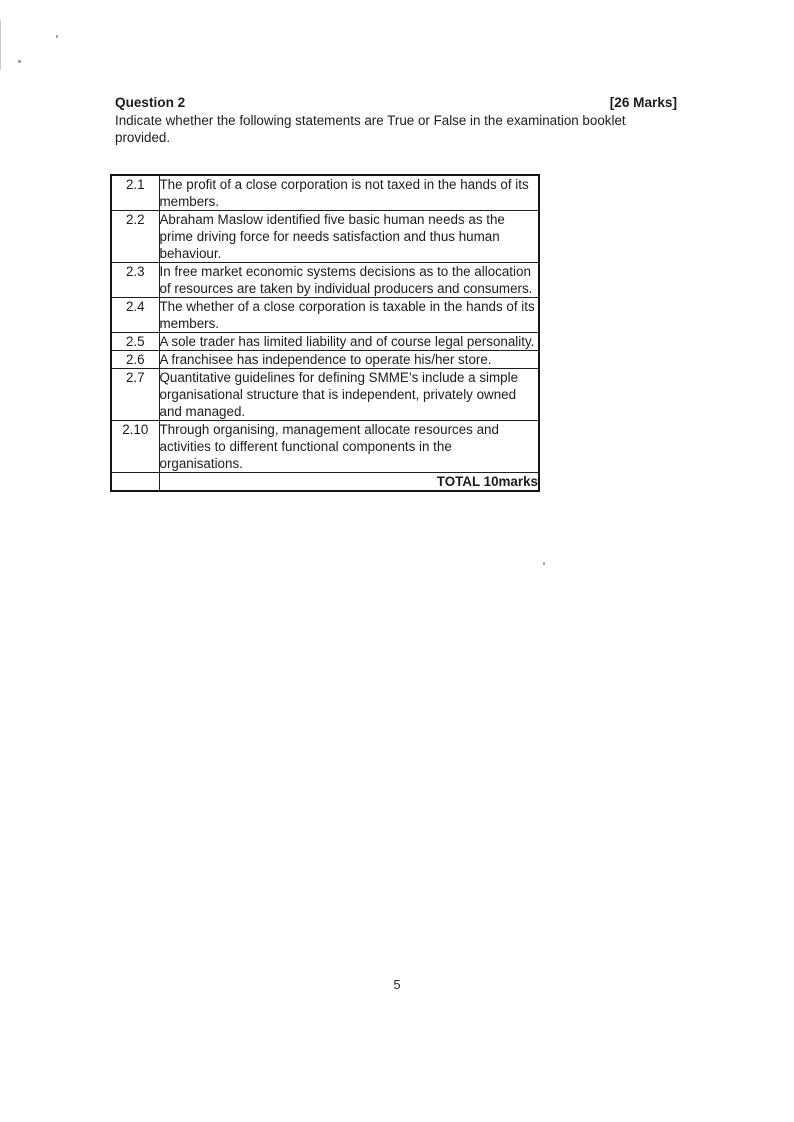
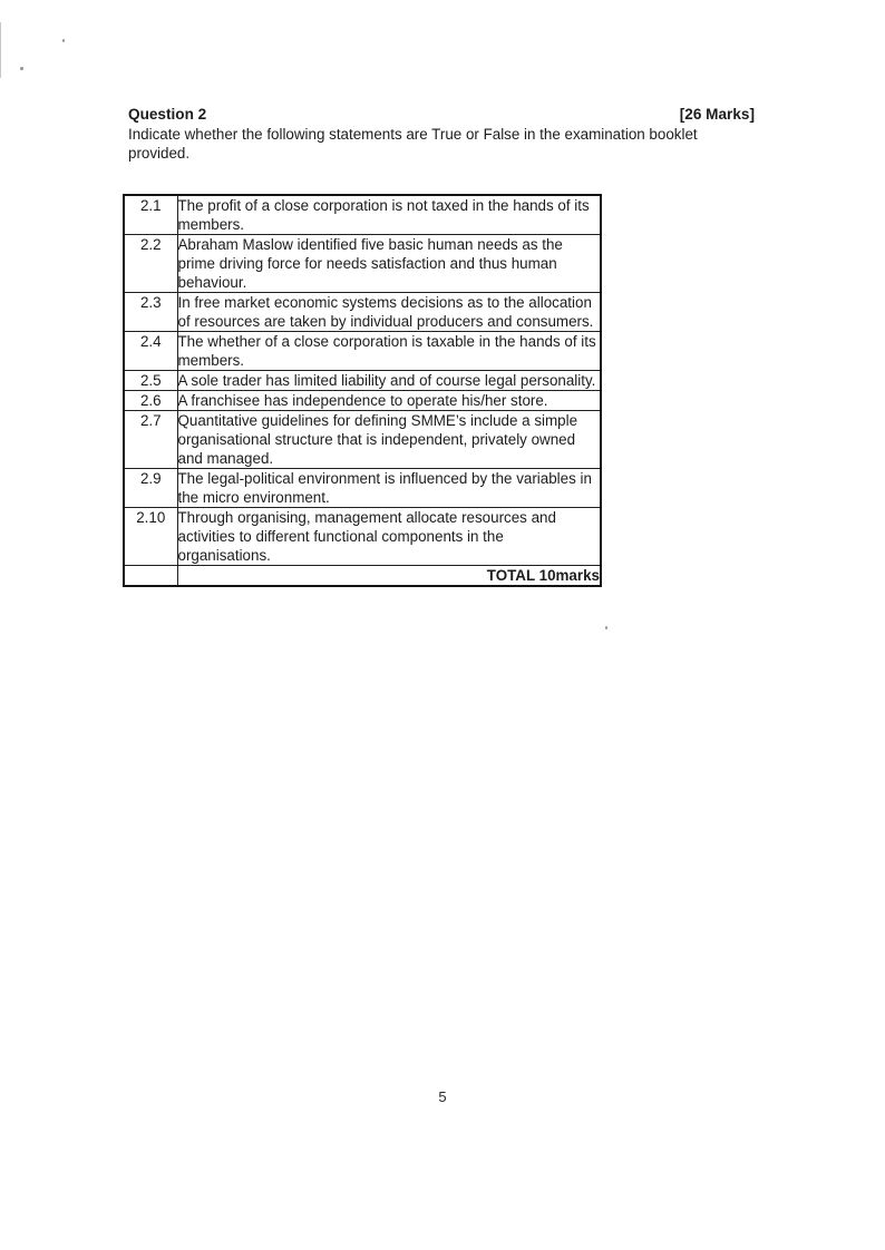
  Question 2
  [26 Marks]
  Indicate whether the following statements are True or False in the examination booklet provided.
  2.1	The profit of a close corporation is not taxed in the hands of its members.
  2.2	Abraham Maslow identified five basic human needs as the prime driving force for needs satisfaction and thus human behaviour.
  2.3	In free market economic systems decisions as to the allocation of resources are taken by individual producers and consumers.
  2.4	The whether of a close corporation is taxable in the hands of its members.
  2.5	A sole trader has limited liability and of course legal personality.
  2.6	A franchisee has independence to operate his/her store.
  2.7	Quantitative guidelines for defining SMME’s include a simple organisational structure that is independent, privately owned and managed.
+ 2.9	The legal-political environment is influenced by the variables in the micro environment.
  2.10	Through organising, management allocate resources and activities to different functional components in the organisations.
  	TOTAL 10marks
  5
